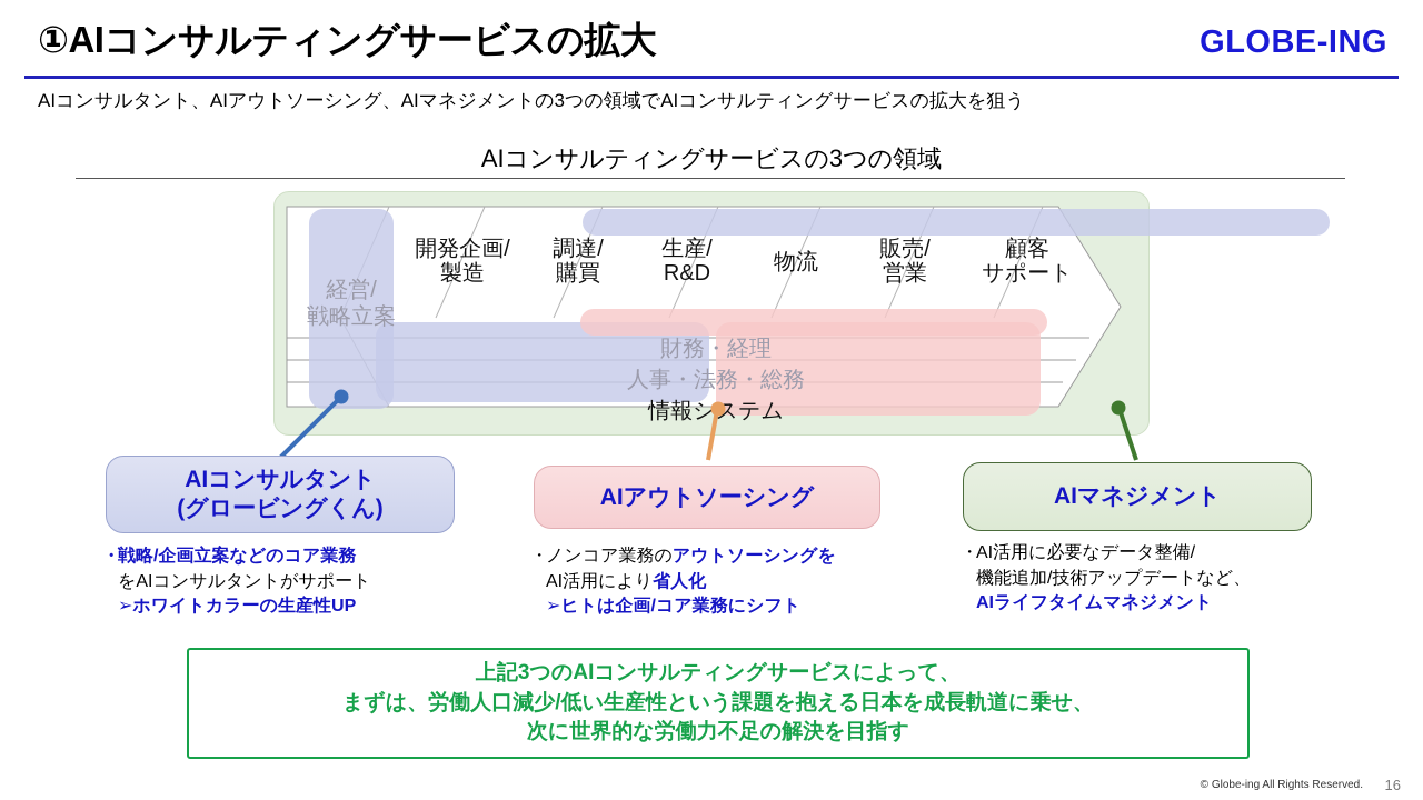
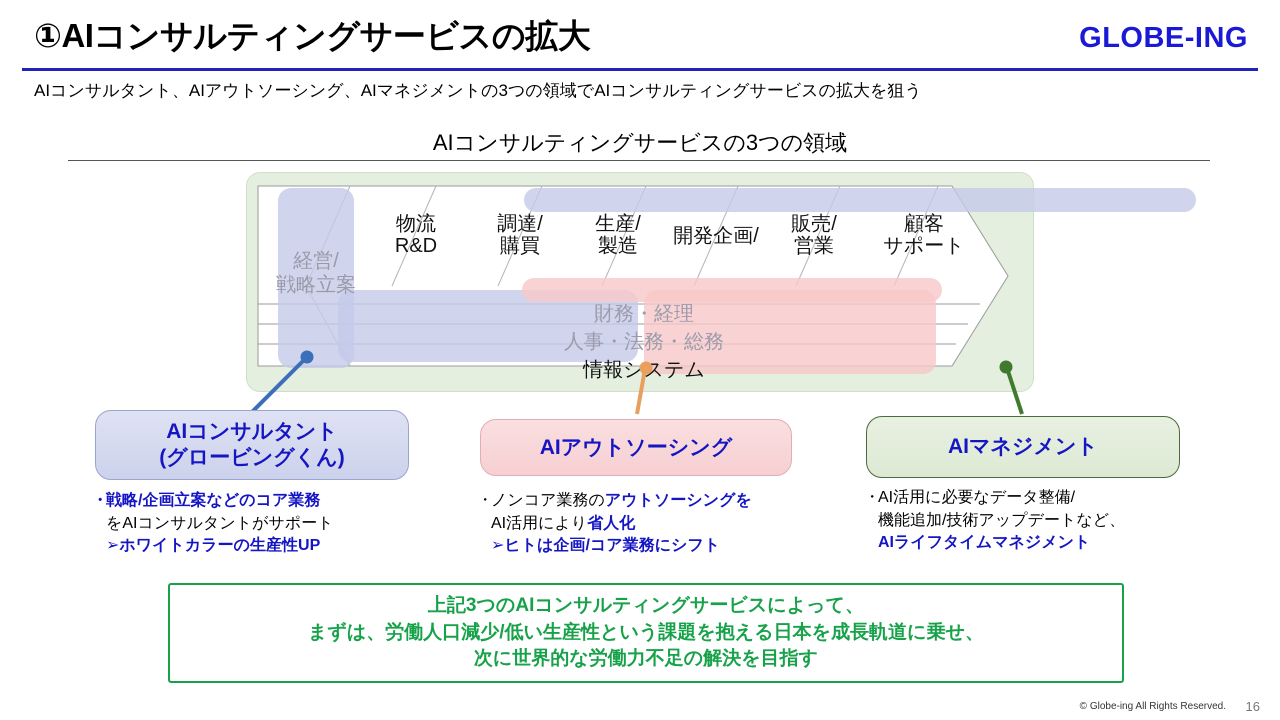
  ①AIコンサルティングサービスの拡大
  GLOBE-ING
  AIコンサルタント、AIアウトソーシング、AIマネジメントの3つの領域でAIコンサルティングサービスの拡大を狙う
  AIコンサルティングサービスの3つの領域
  経営/
  戦略立案
- 開発企画/
+ 物流
- 製造
+ R&D
  調達/
  購買
  生産/
- R&D
+ 製造
- 物流
+ 開発企画/
  販売/
  営業
  顧客
  サポート
  財務・経理
  人事・法務・総務
  情報システム
  AIコンサルタント
  (グロービングくん)
  ・
  戦略/企画立案などのコア業務
  をAIコンサルタントがサポート
  ➢
  ホワイトカラーの生産性UP
  AIアウトソーシング
  ・
  ノンコア業務のアウトソーシングを
  AI活用により省人化
  ➢
  ヒトは企画/コア業務にシフト
  AIマネジメント
  ・
  AI活用に必要なデータ整備/
  機能追加/技術アップデートなど、
  AIライフタイムマネジメント
  上記3つのAIコンサルティングサービスによって、
  まずは、労働人口減少/低い生産性という課題を抱える日本を成長軌道に乗せ、
  次に世界的な労働力不足の解決を目指す
  © Globe-ing All Rights Reserved.
  16
